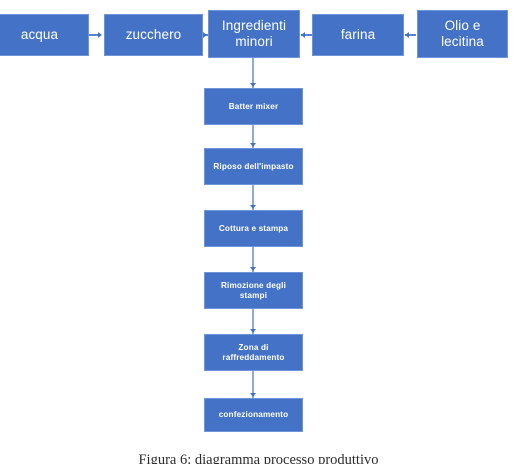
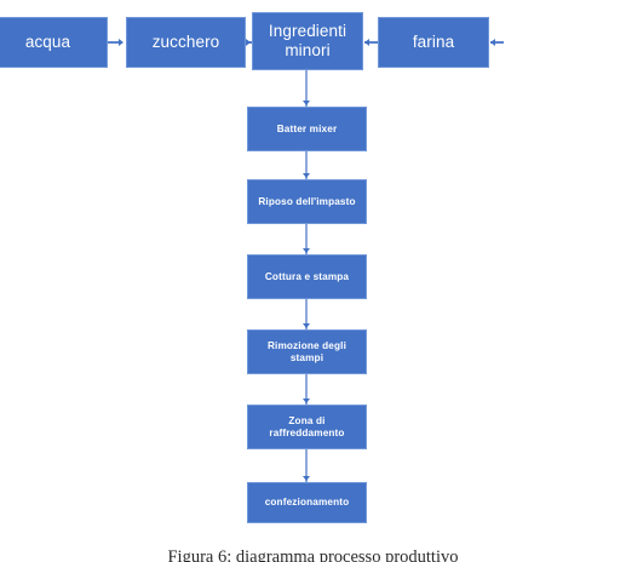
  acqua
  zucchero
  Ingredienti minori
  farina
- Olio e lecitina
  Batter mixer
  Riposo dell'impasto
  Cottura e stampa
  Rimozione degli stampi
  Zona di raffreddamento
  confezionamento
  Figura 6: diagramma processo produttivo
